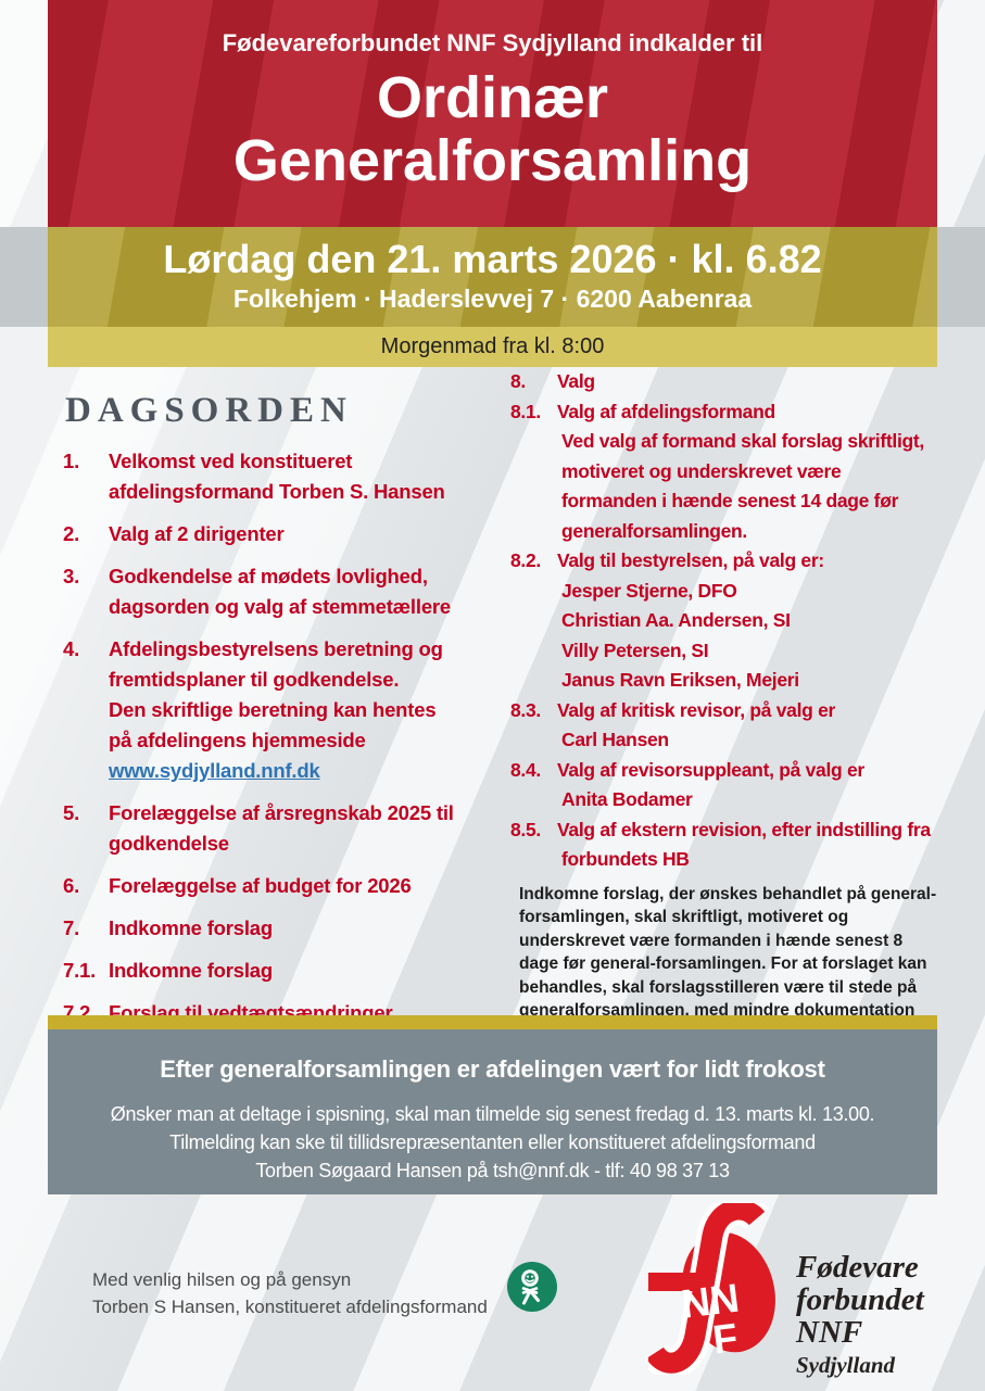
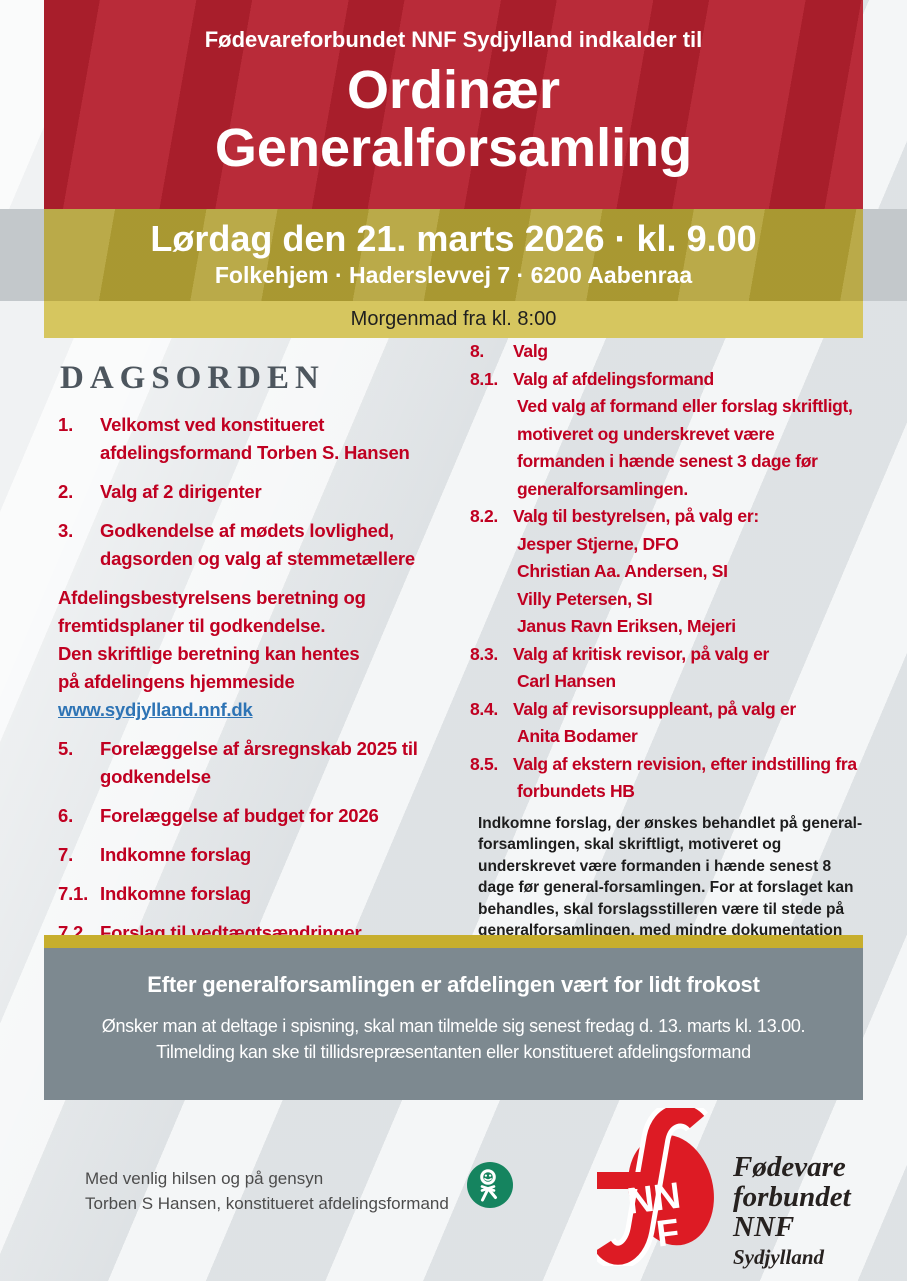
  Fødevareforbundet NNF Sydjylland indkalder til
  Ordinær
  Generalforsamling
- Lørdag den 21. marts 2026 · kl. 6.82
+ Lørdag den 21. marts 2026 · kl. 9.00
  Folkehjem · Haderslevvej 7 · 6200 Aabenraa
  Morgenmad fra kl. 8:00
  DAGSORDEN
  1.
  Velkomst ved konstitueret
  afdelingsformand Torben S. Hansen
  2.
  Valg af 2 dirigenter
  3.
  Godkendelse af mødets lovlighed,
  dagsorden og valg af stemmetællere
- 4.
  Afdelingsbestyrelsens beretning og
  fremtidsplaner til godkendelse.
  Den skriftlige beretning kan hentes
  på afdelingens hjemmeside
  www.sydjylland.nnf.dk
  5.
  Forelæggelse af årsregnskab 2025 til
  godkendelse
  6.
  Forelæggelse af budget for 2026
  7.
  Indkomne forslag
  7.1.
  Indkomne forslag
  7.2.
  Forslag til vedtægtsændringer
  8.
  Valg
  8.1.
  Valg af afdelingsformand
- Ved valg af formand skal forslag skriftligt,
+ Ved valg af formand eller forslag skriftligt,
  motiveret og underskrevet være
- formanden i hænde senest 14 dage før
+ formanden i hænde senest 3 dage før
  generalforsamlingen.
  8.2.
  Valg til bestyrelsen, på valg er:
  Jesper Stjerne, DFO
  Christian Aa. Andersen, SI
  Villy Petersen, SI
  Janus Ravn Eriksen, Mejeri
  8.3.
  Valg af kritisk revisor, på valg er
  Carl Hansen
  8.4.
  Valg af revisorsuppleant, på valg er
  Anita Bodamer
  8.5.
  Valg af ekstern revision, efter indstilling fra
  forbundets HB
  Indkomne forslag, der ønskes behandlet på general-
  forsamlingen, skal skriftligt, motiveret og
  underskrevet være formanden i hænde senest 8
  dage før general-forsamlingen. For at forslaget kan
  behandles, skal forslagsstilleren være til stede på
  generalforsamlingen, med mindre dokumentation
  Efter generalforsamlingen er afdelingen vært for lidt frokost
  Ønsker man at deltage i spisning, skal man tilmelde sig senest fredag d. 13. marts kl. 13.00.
  Tilmelding kan ske til tillidsrepræsentanten eller konstitueret afdelingsformand
- Torben Søgaard Hansen på tsh@nnf.dk - tlf: 40 98 37 13
  Med venlig hilsen og på gensyn
  Torben S Hansen, konstitueret afdelingsformand
  Fødevare
  forbundet
  NNF
  Sydjylland
